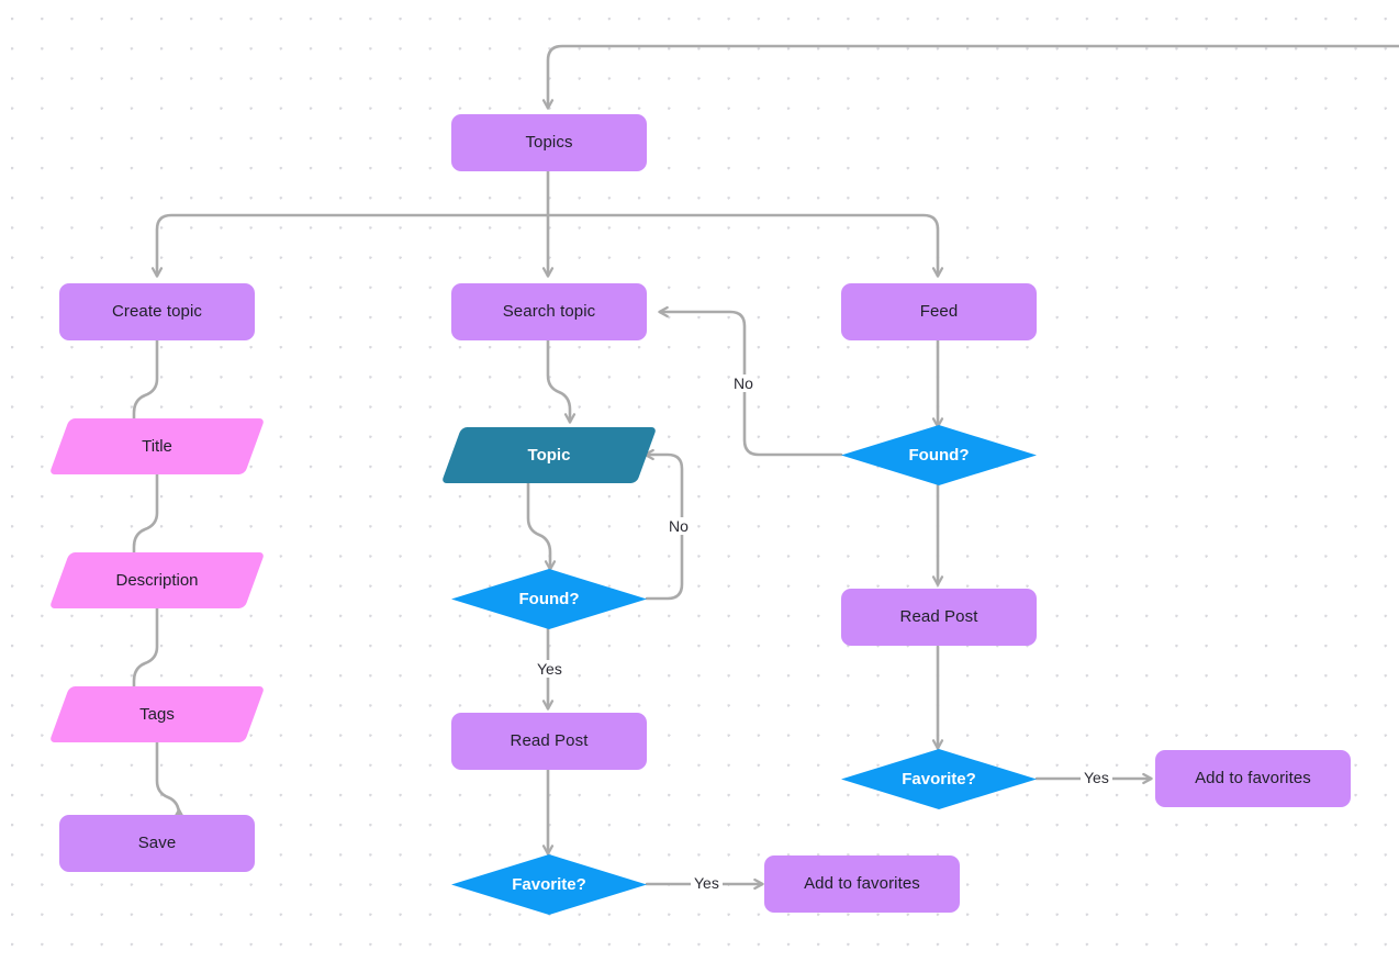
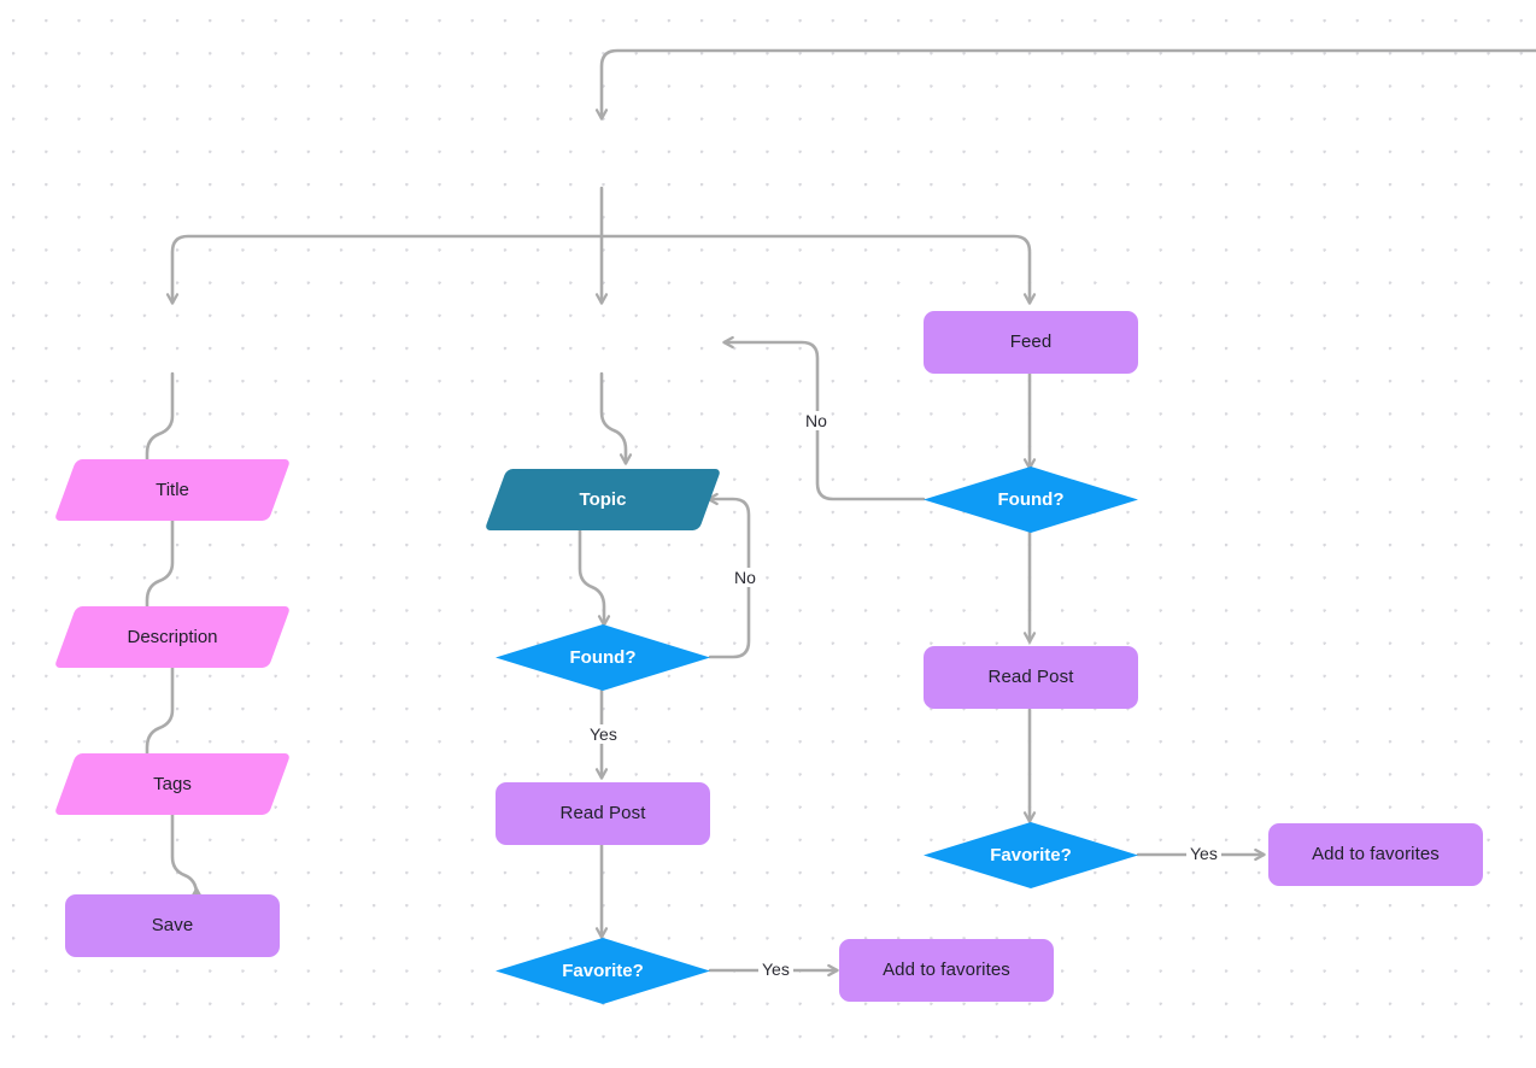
- Topics
- Create topic
- Search topic
  Feed
  Title
  Description
  Tags
  Save
  Topic
  Found?
  Found?
  Read Post
  Read Post
  Favorite?
  Favorite?
  Add to favorites
  Add to favorites
  No
  No
  Yes
  Yes
  Yes
